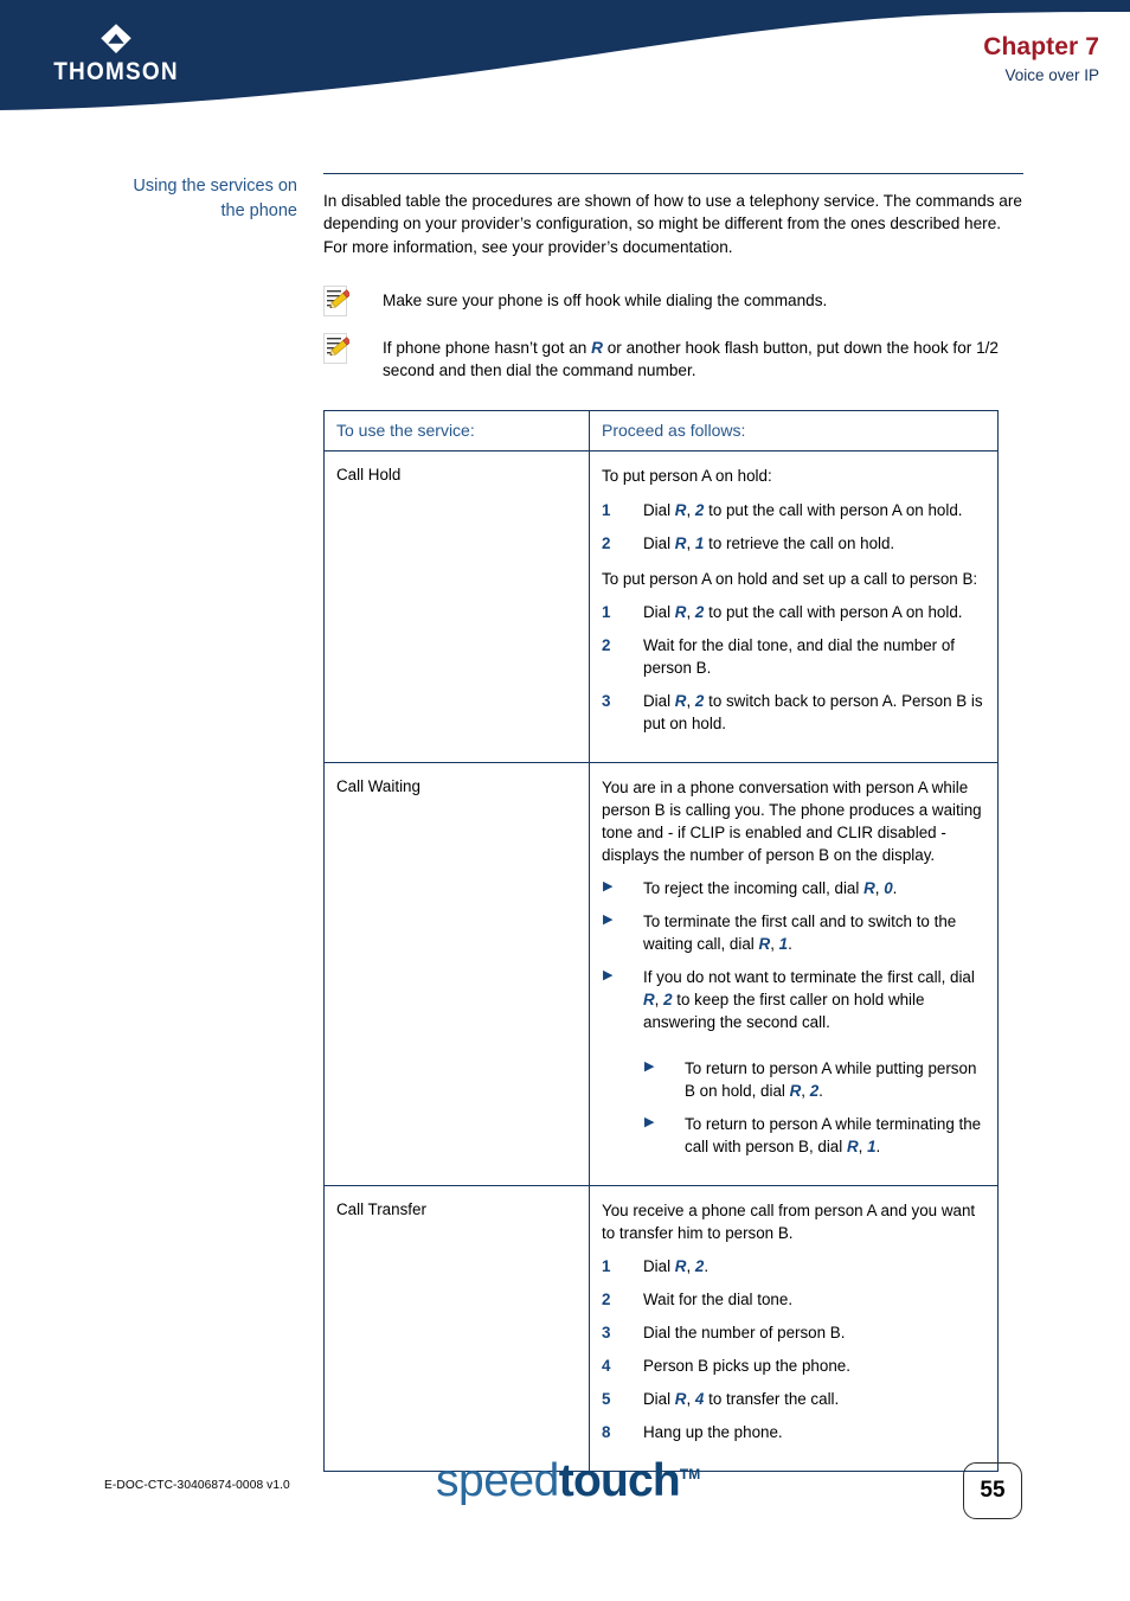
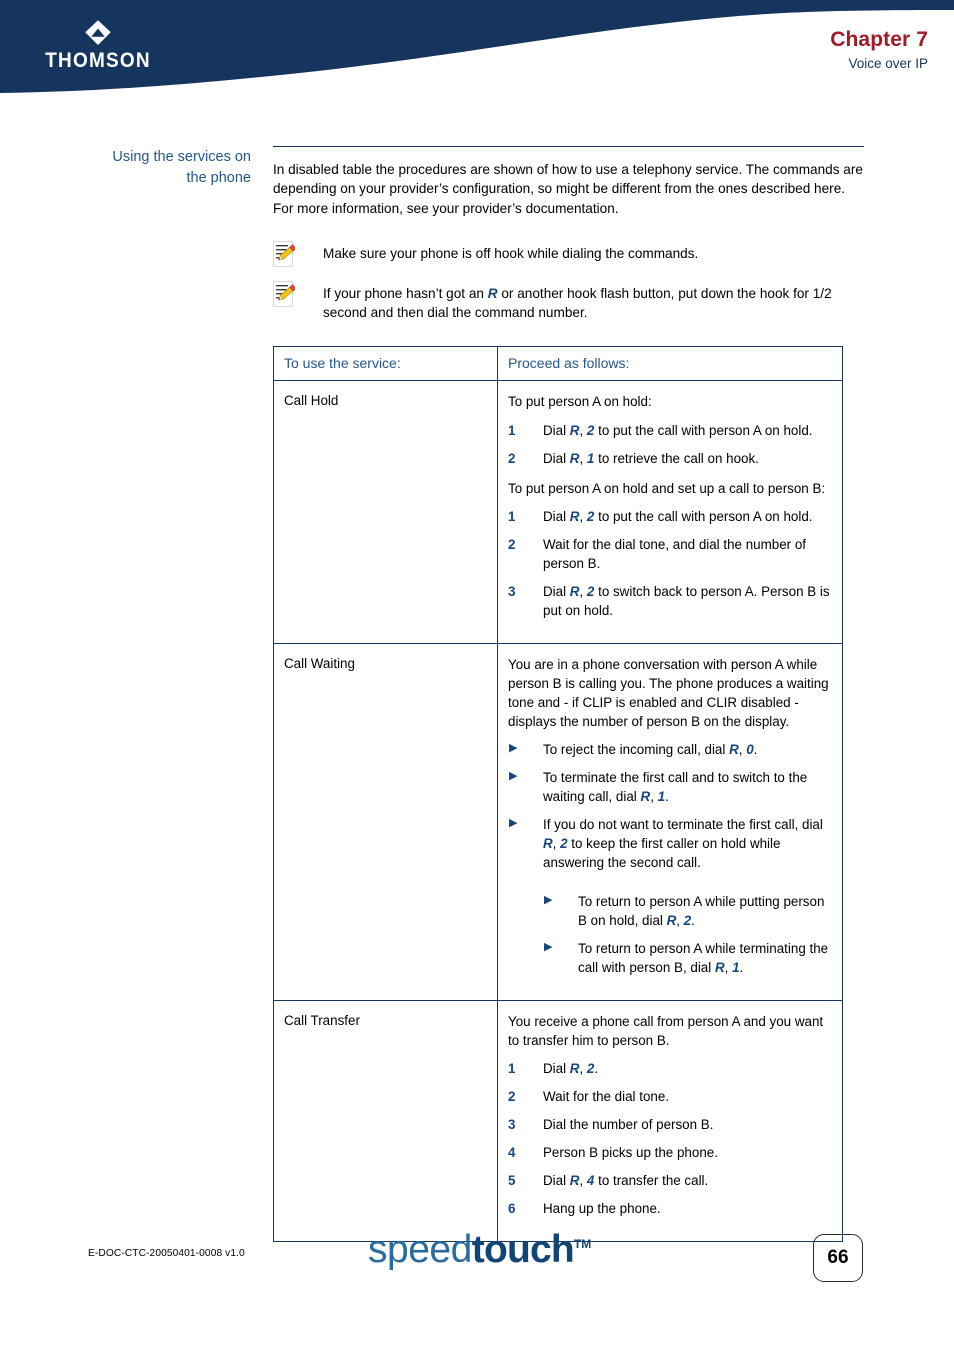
  THOMSON
  Chapter 7
  Voice over IP
  Using the services on the phone
  In disabled table the procedures are shown of how to use a telephony service. The commands are depending on your provider’s configuration, so might be different from the ones described here. For more information, see your provider’s documentation.
  Make sure your phone is off hook while dialing the commands.
- If phone phone hasn’t got an R or another hook flash button, put down the hook for 1/2 second and then dial the command number.
+ If your phone hasn’t got an R or another hook flash button, put down the hook for 1/2 second and then dial the command number.
  To use the service:	Proceed as follows:
- Call Hold	To put person A on hold:1 Dial R, 2 to put the call with person A on hold.2 Dial R, 1 to retrieve the call on hold.To put person A on hold and set up a call to person B:1 Dial R, 2 to put the call with person A on hold.2 Wait for the dial tone, and dial the number of person B.3 Dial R, 2 to switch back to person A. Person B is put on hold.
+ Call Hold	To put person A on hold:1 Dial R, 2 to put the call with person A on hold.2 Dial R, 1 to retrieve the call on hook.To put person A on hold and set up a call to person B:1 Dial R, 2 to put the call with person A on hold.2 Wait for the dial tone, and dial the number of person B.3 Dial R, 2 to switch back to person A. Person B is put on hold.
  Call Waiting	You are in a phone conversation with person A while person B is calling you. The phone produces a waiting tone and - if CLIP is enabled and CLIR disabled - displays the number of person B on the display.▶ To reject the incoming call, dial R, 0.▶ To terminate the first call and to switch to the waiting call, dial R, 1.▶ If you do not want to terminate the first call, dial R, 2 to keep the first caller on hold while answering the second call.▶ To return to person A while putting person B on hold, dial R, 2.▶ To return to person A while terminating the call with person B, dial R, 1.
- Call Transfer	You receive a phone call from person A and you want to transfer him to person B.1 Dial R, 2.2 Wait for the dial tone.3 Dial the number of person B.4 Person B picks up the phone.5 Dial R, 4 to transfer the call.8 Hang up the phone.
+ Call Transfer	You receive a phone call from person A and you want to transfer him to person B.1 Dial R, 2.2 Wait for the dial tone.3 Dial the number of person B.4 Person B picks up the phone.5 Dial R, 4 to transfer the call.6 Hang up the phone.
- E-DOC-CTC-30406874-0008 v1.0
+ E-DOC-CTC-20050401-0008 v1.0
  speedtouchTM
- 55
+ 66
